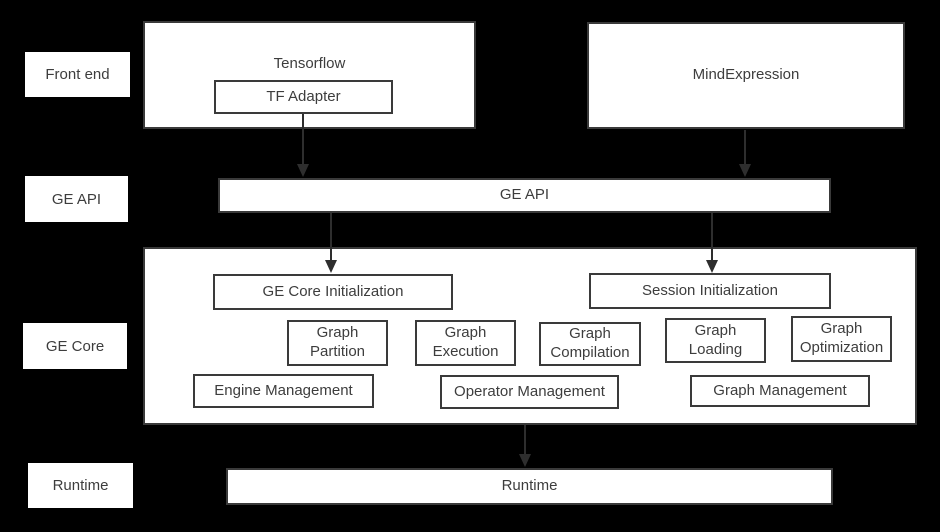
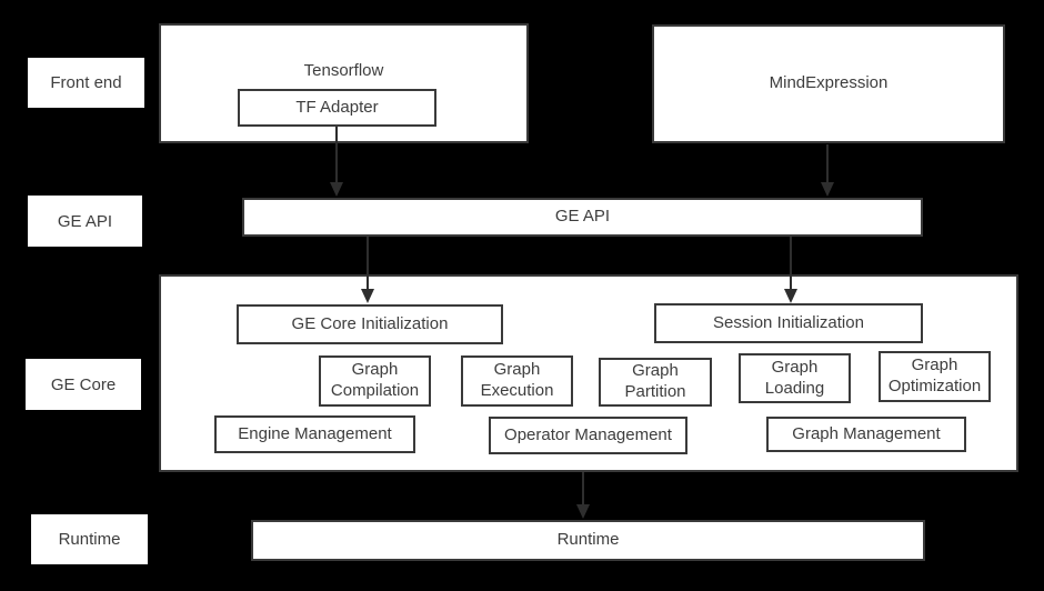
  Front end
  GE API
  GE Core
  Runtime
  Tensorflow
  TF Adapter
  MindExpression
  GE API
  GE Core Initialization
  Session Initialization
- Graph Partition
+ Graph Compilation
  Graph Execution
- Graph Compilation
+ Graph Partition
  Graph Loading
  Graph Optimization
  Engine Management
  Operator Management
  Graph Management
  Runtime
